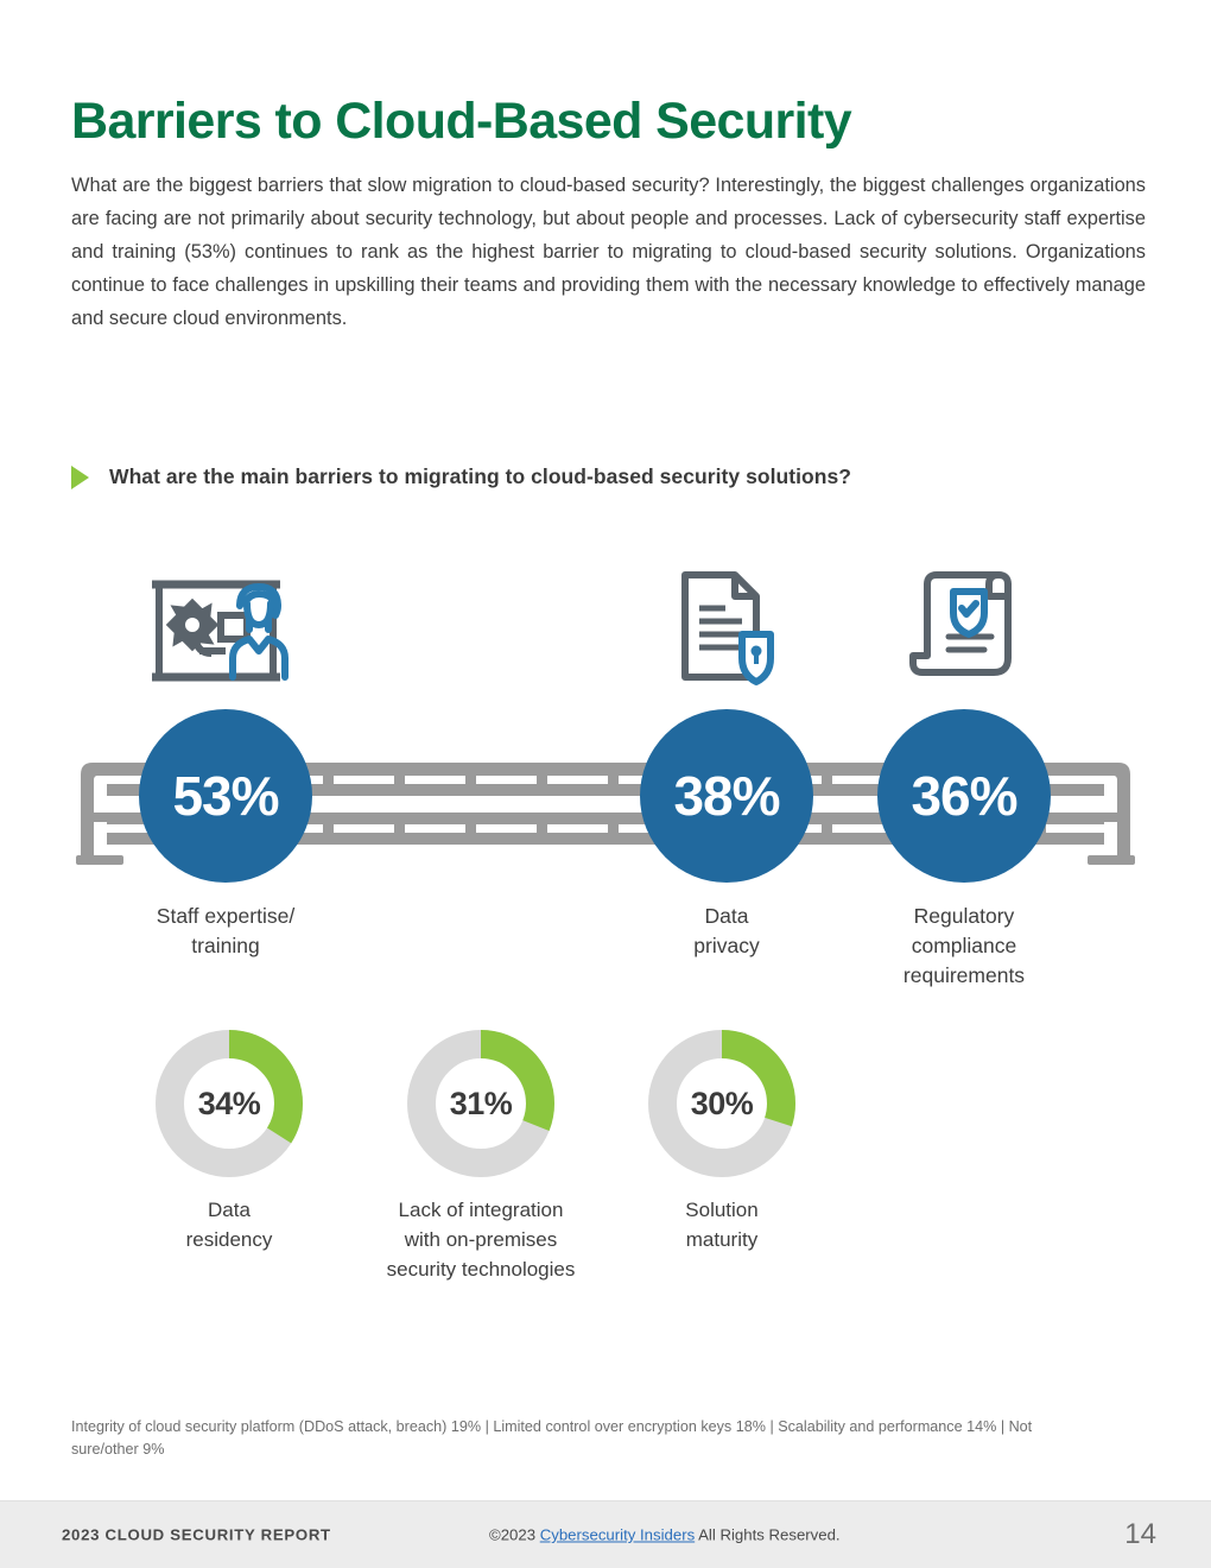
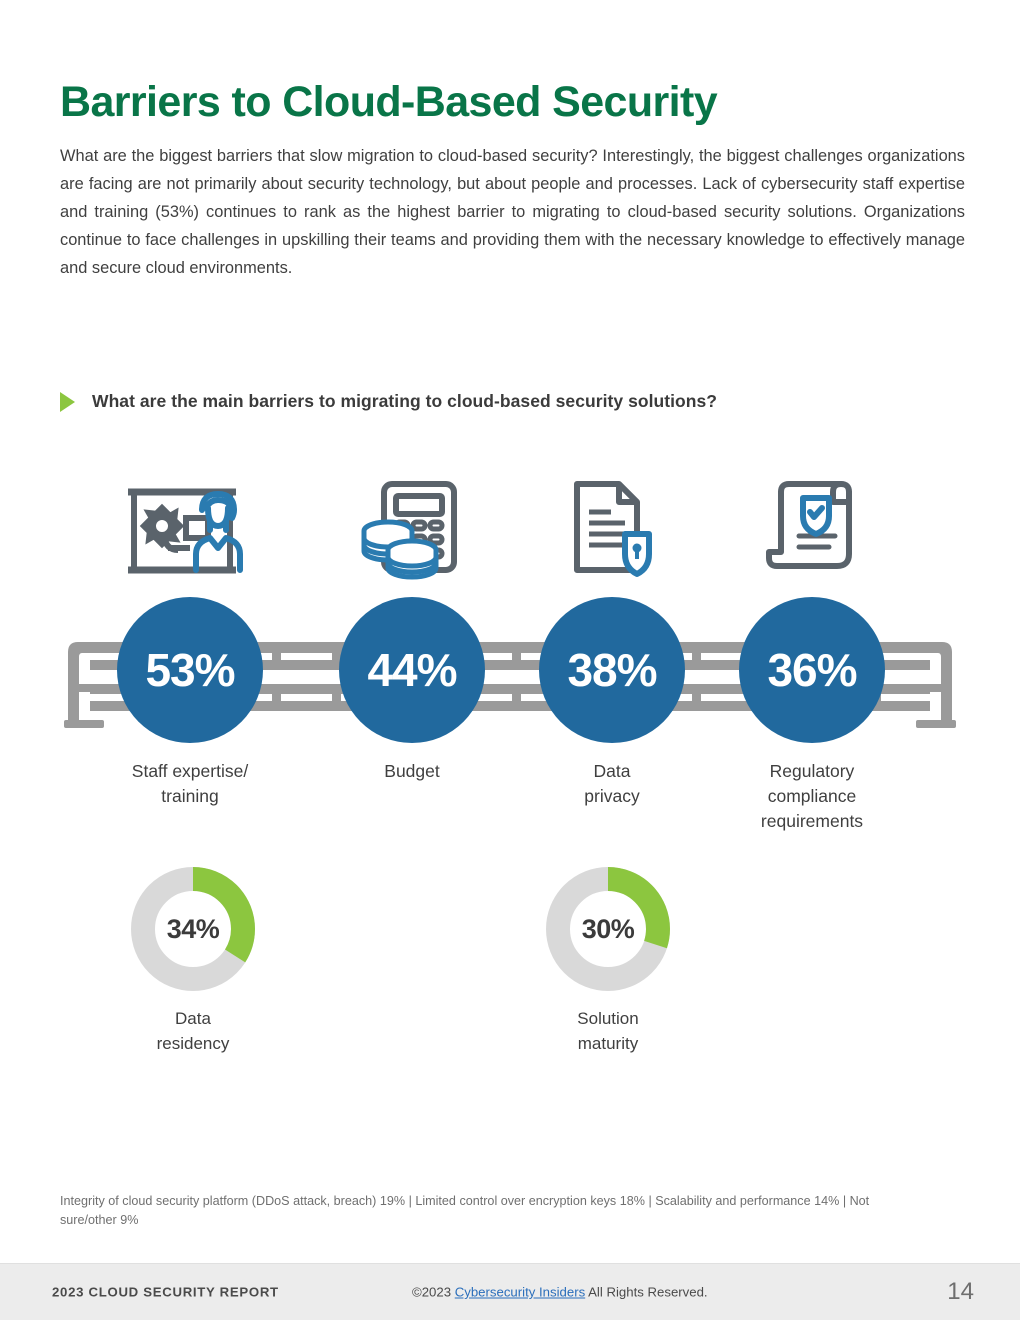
  Barriers to Cloud-Based Security
  What are the biggest barriers that slow migration to cloud-based security? Interestingly, the biggest challenges organizations are facing are not primarily about security technology, but about people and processes. Lack of cybersecurity staff expertise and training (53%) continues to rank as the highest barrier to migrating to cloud-based security solutions. Organizations continue to face challenges in upskilling their teams and providing them with the necessary knowledge to effectively manage and secure cloud environments.
  What are the main barriers to migrating to cloud-based security solutions?
  53%
  Staff expertise/
  training
+ 44%
+ Budget
  38%
  Data
  privacy
  36%
  Regulatory
  compliance
  requirements
  34%
  Data
  residency
- 31%
- Lack of integration
- with on-premises
- security technologies
  30%
  Solution
  maturity
  Integrity of cloud security platform (DDoS attack, breach) 19% | Limited control over encryption keys 18% | Scalability and performance 14% | Not sure/other 9%
  2023 CLOUD SECURITY REPORT
  ©2023 Cybersecurity Insiders All Rights Reserved.
  14
